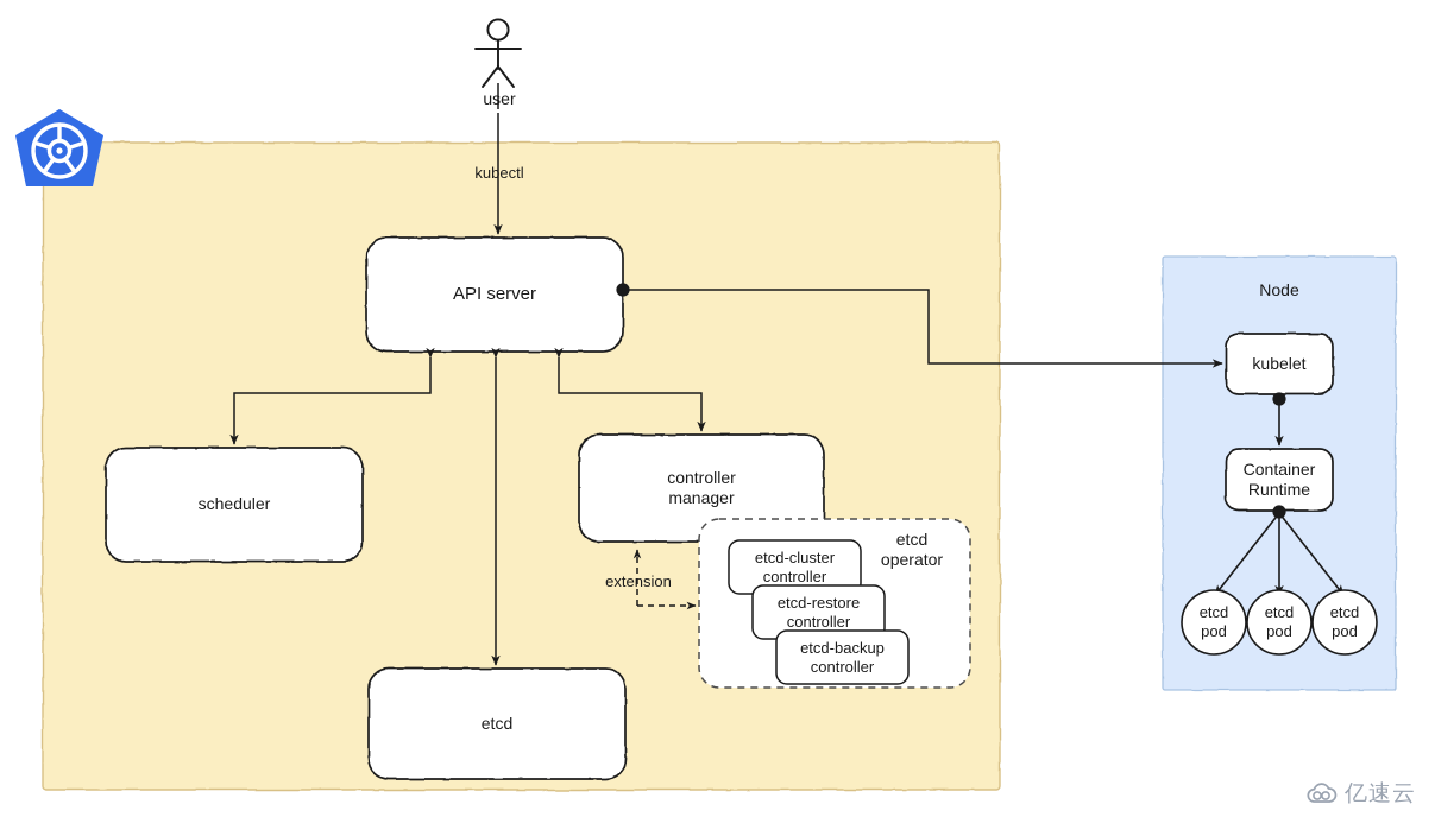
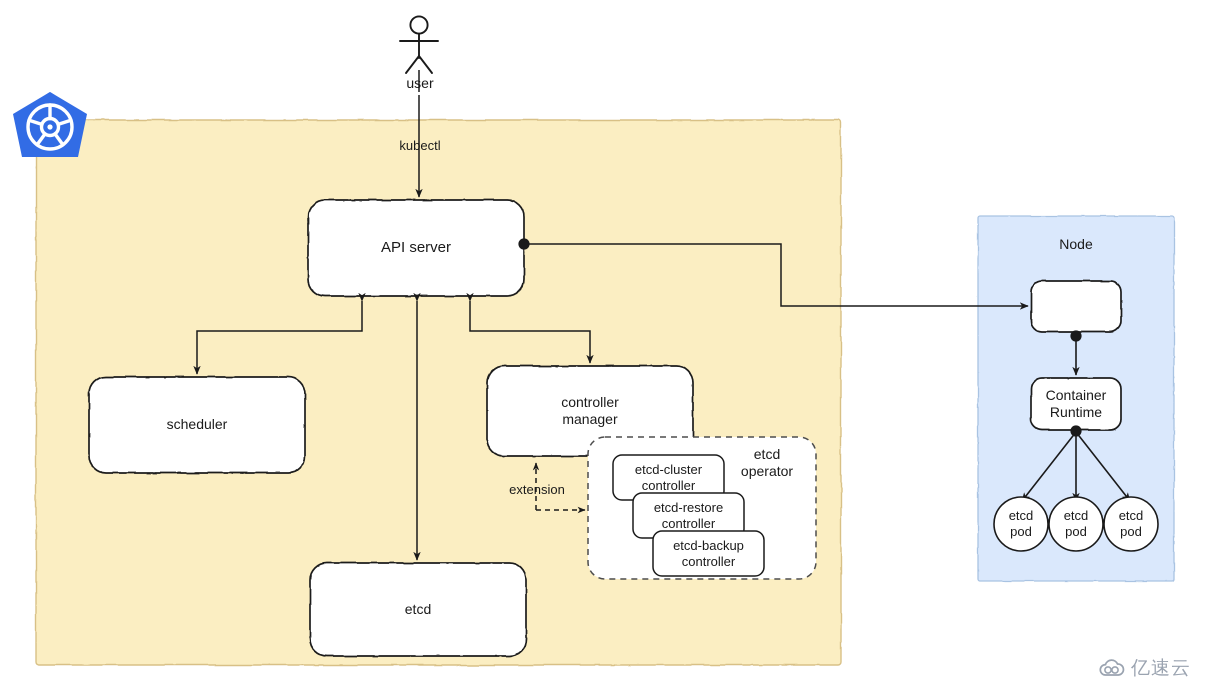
  user
  kubectl
  API server
  scheduler
  controller
  manager
  etcd
  extension
  etcd
  operator
  etcd-cluster
  controller
  etcd-restore
  controller
  etcd-backup
  controller
  Node
- kubelet
  Container
  Runtime
  etcd
  pod
  etcd
  pod
  etcd
  pod
  亿速云
